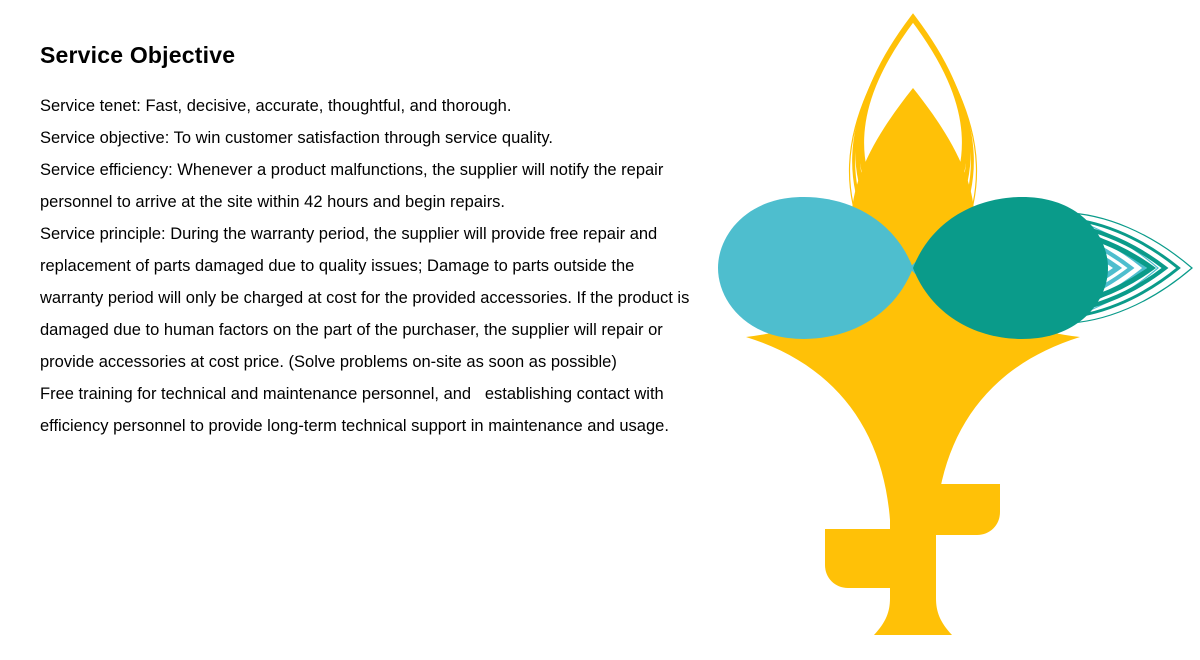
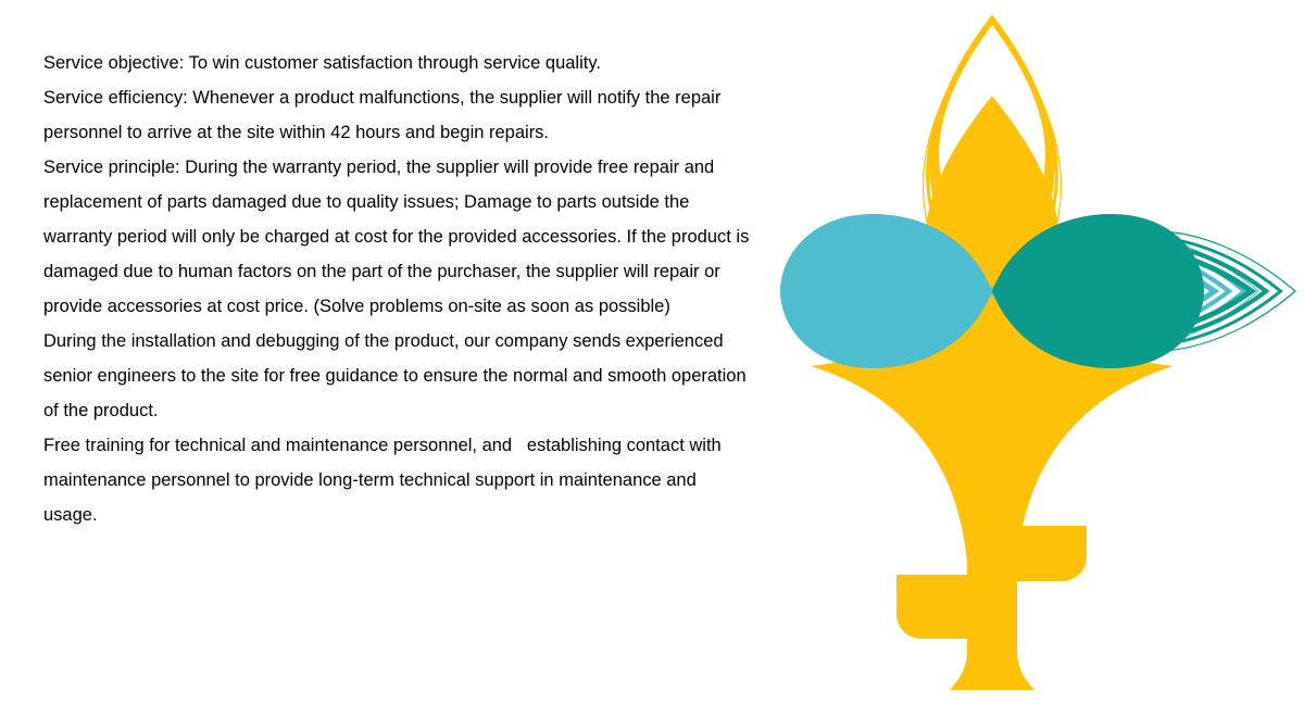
- Service Objective
- Service tenet: Fast, decisive, accurate, thoughtful, and thorough.
  Service objective: To win customer satisfaction through service quality.
  Service efficiency: Whenever a product malfunctions, the supplier will notify the repair personnel to arrive at the site within 42 hours and begin repairs.
  Service principle: During the warranty period, the supplier will provide free repair and replacement of parts damaged due to quality issues; Damage to parts outside the warranty period will only be charged at cost for the provided accessories. If the product is damaged due to human factors on the part of the purchaser, the supplier will repair or provide accessories at cost price. (Solve problems on-site as soon as possible)
+ During the installation and debugging of the product, our company sends experienced senior engineers to the site for free guidance to ensure the normal and smooth operation of the product.
- Free training for technical and maintenance personnel, and establishing contact with efficiency personnel to provide long-term technical support in maintenance and usage.
+ Free training for technical and maintenance personnel, and establishing contact with maintenance personnel to provide long-term technical support in maintenance and usage.
